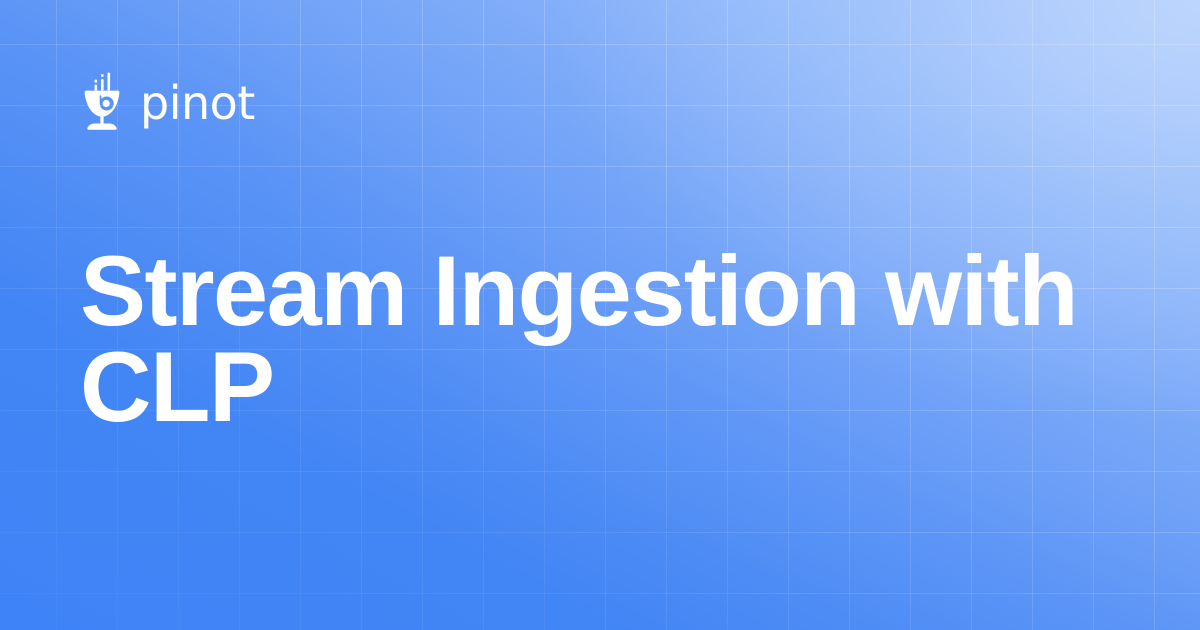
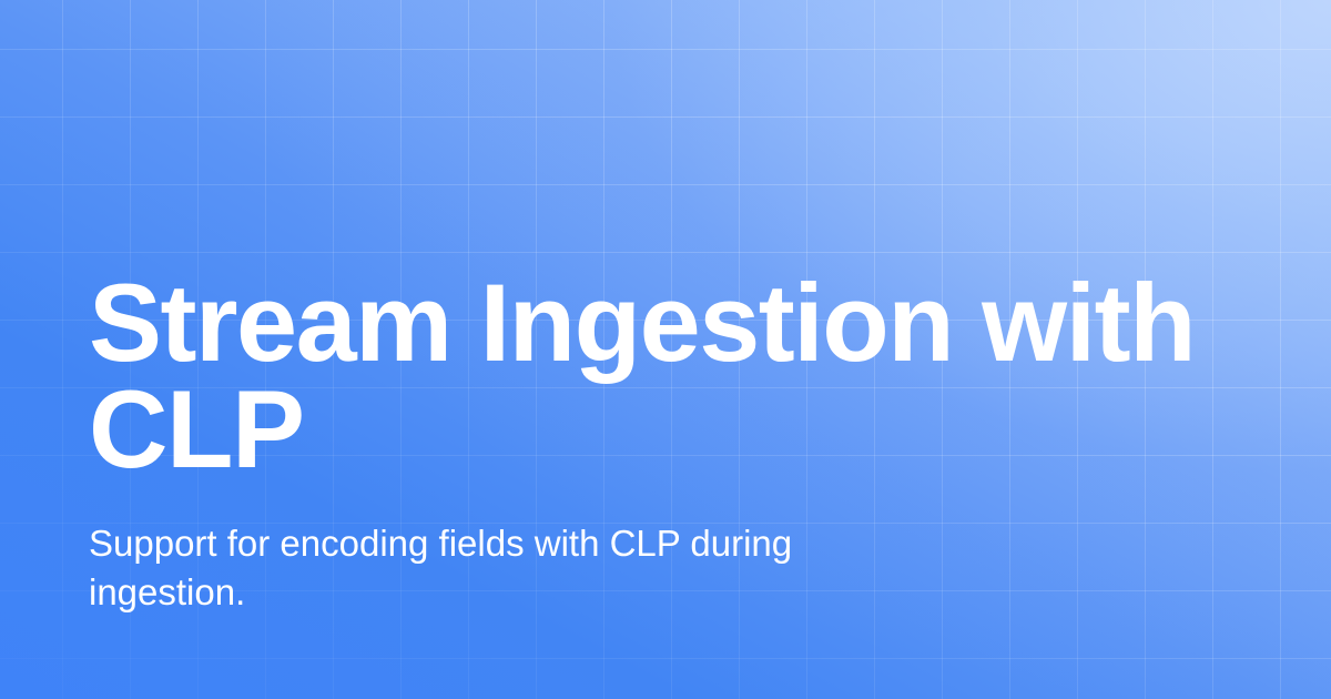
- pinot
  Stream Ingestion with CLP
+ Support for encoding fields with CLP during ingestion.
